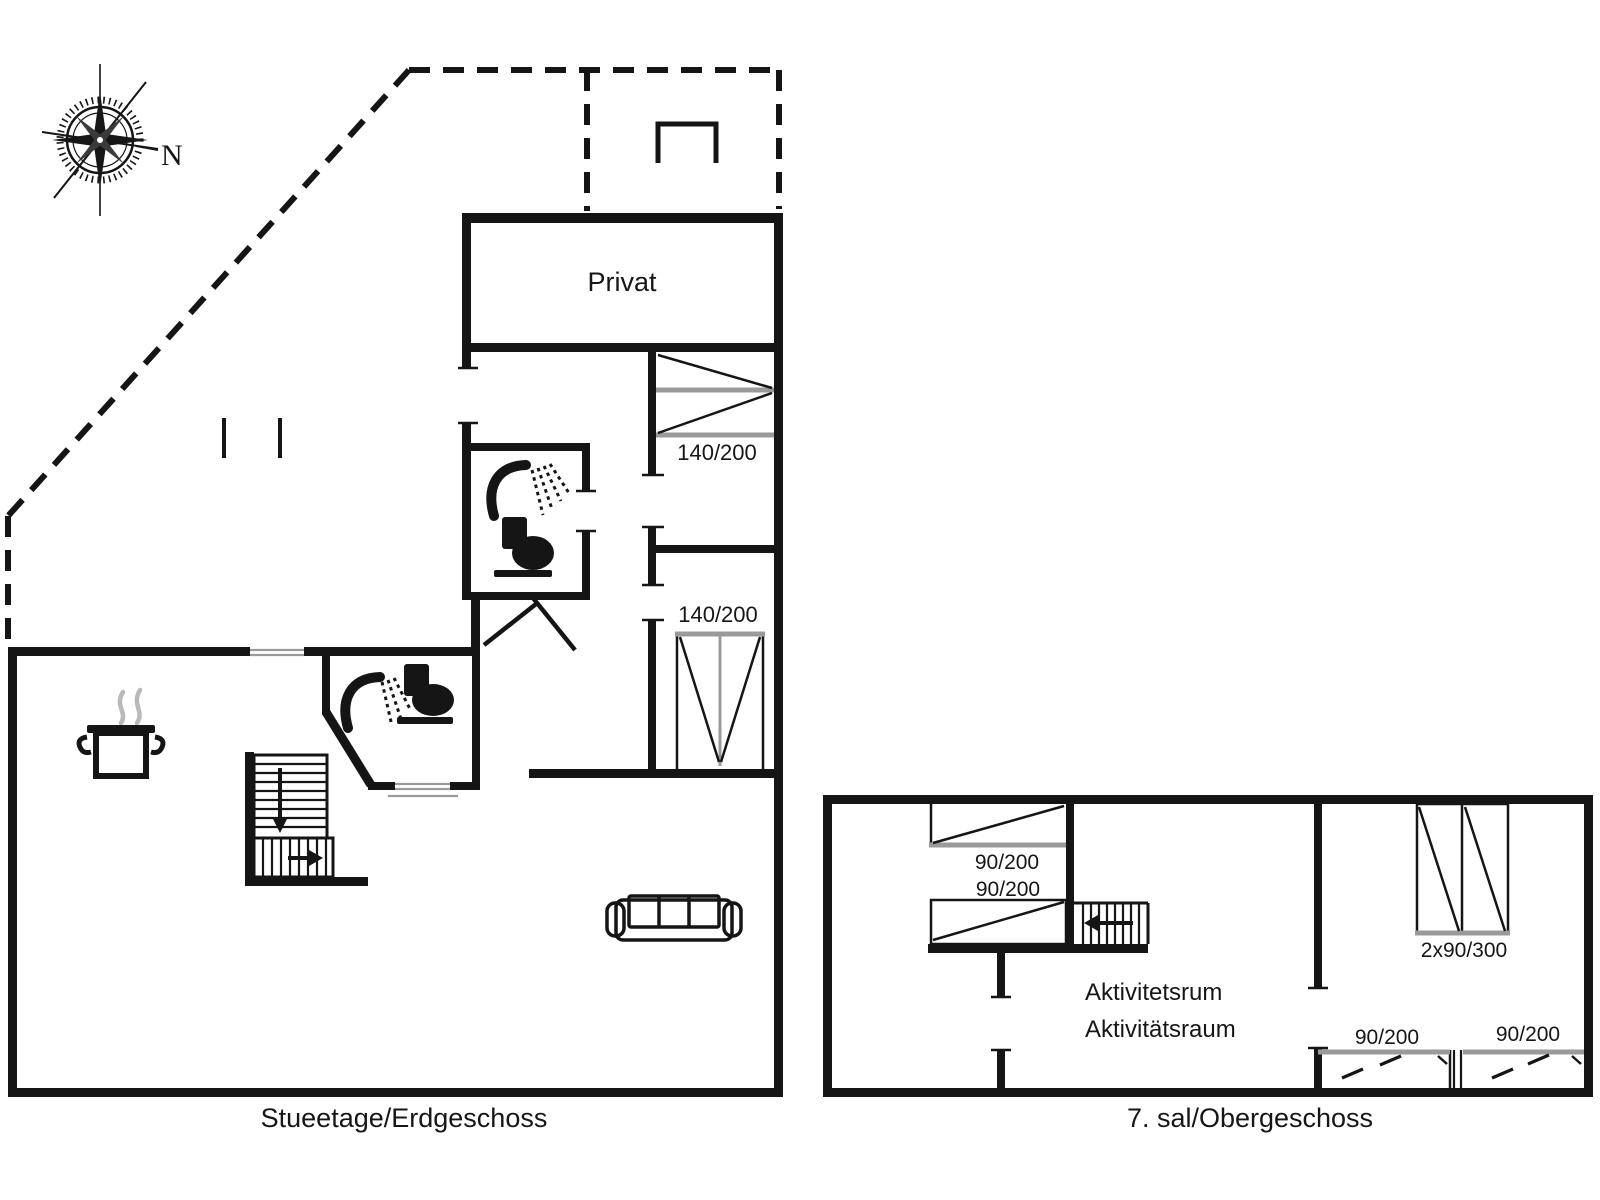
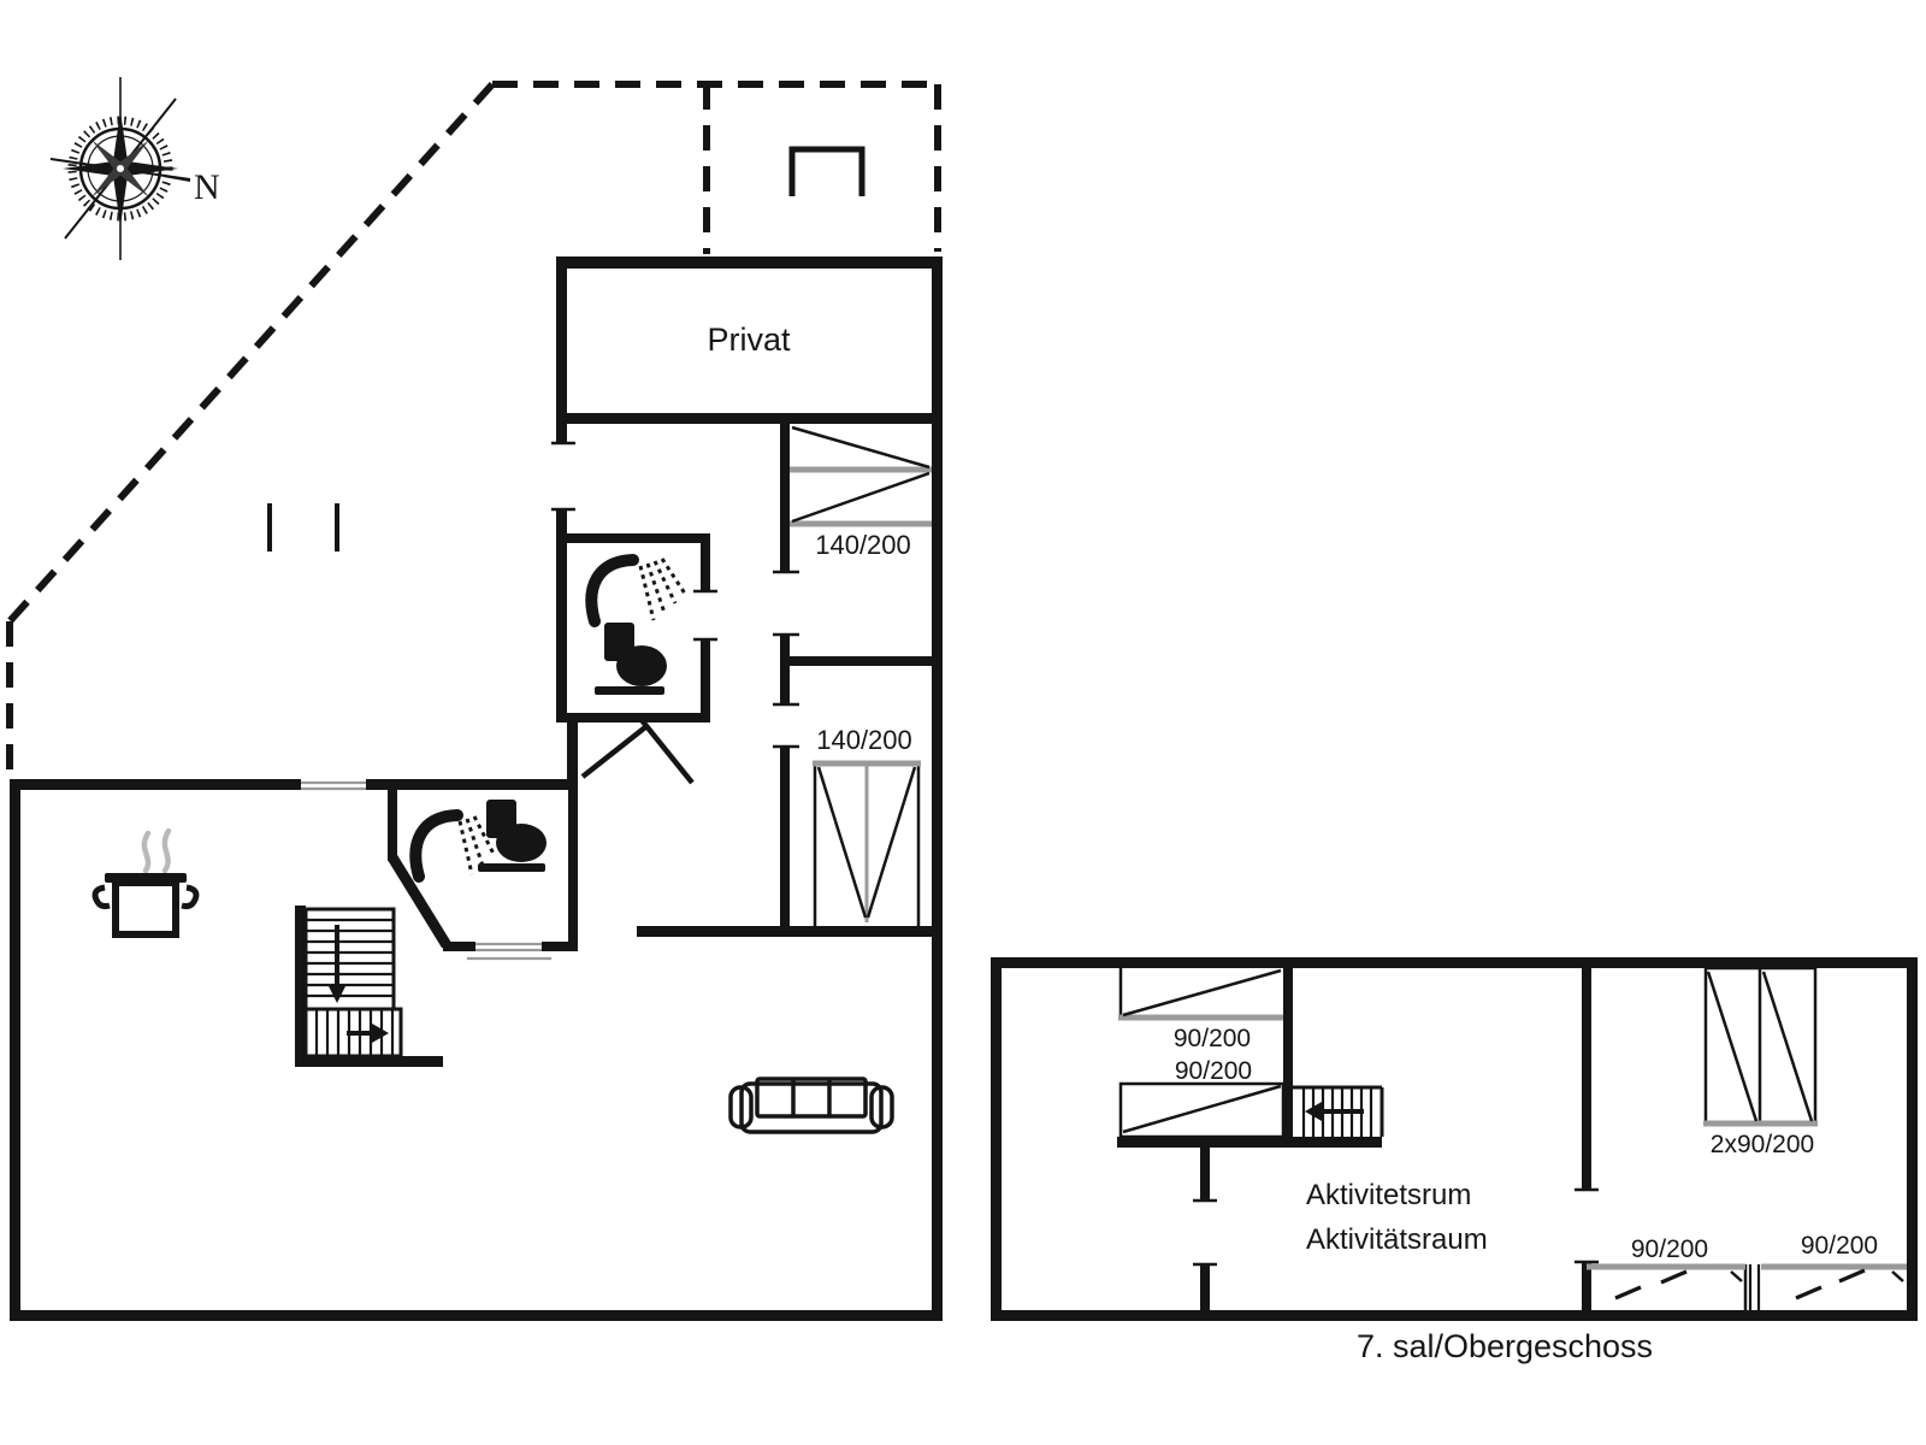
  N
  140/200
  140/200
  Privat
- Stueetage/Erdgeschoss
  90/200
  90/200
- 2x90/300
+ 2x90/200
  90/200
  90/200
  Aktivitetsrum
  Aktivitätsraum
  7. sal/Obergeschoss
